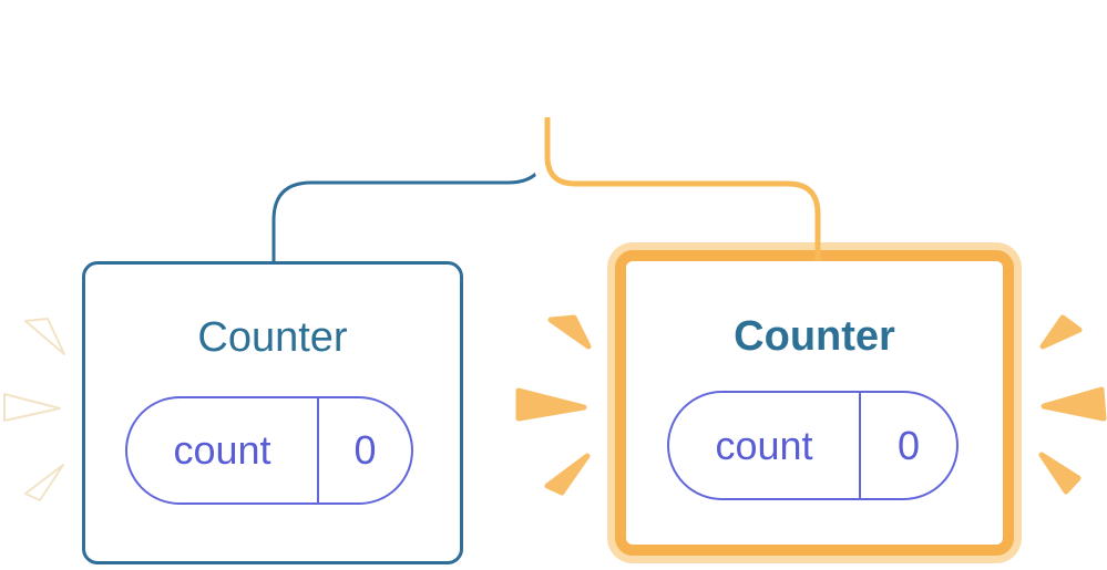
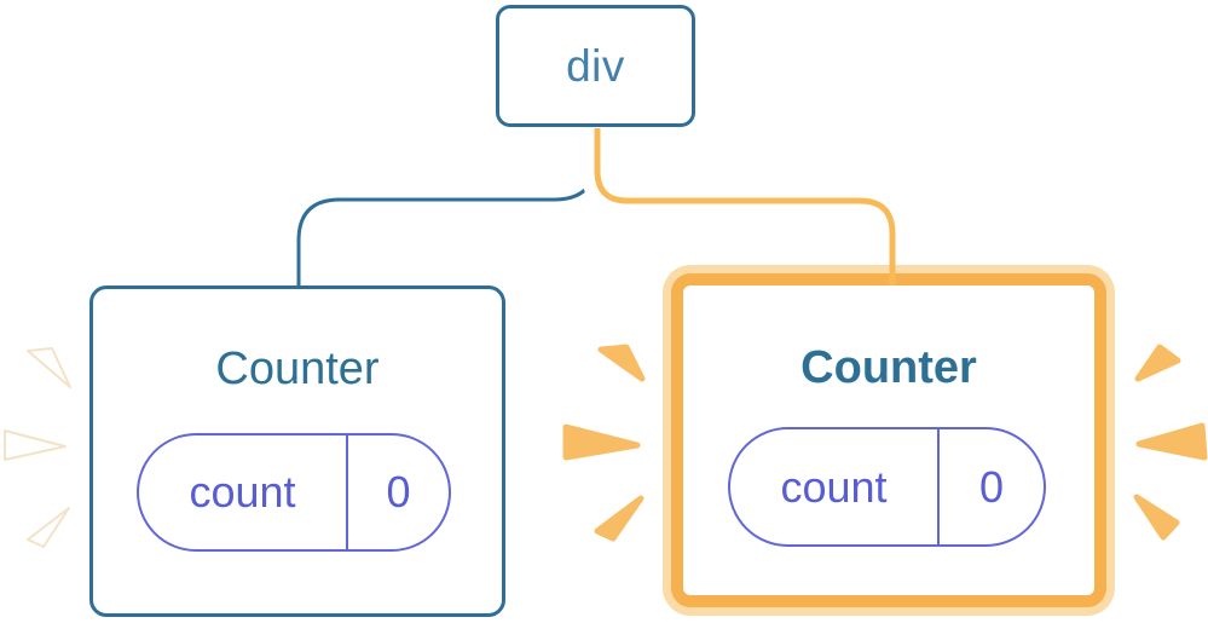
+ div
  Counter
  count
  0
  Counter
  count
  0
